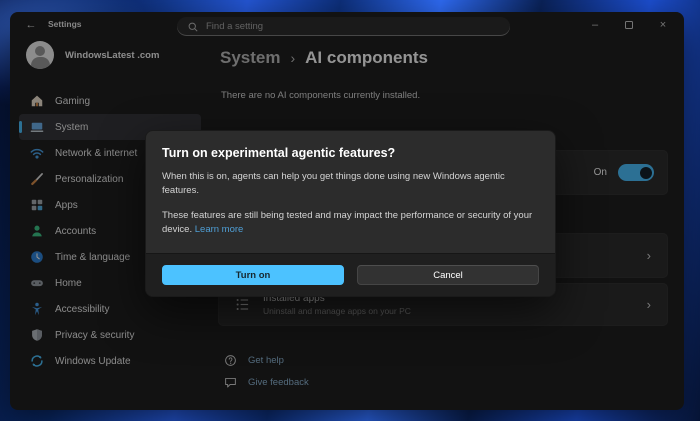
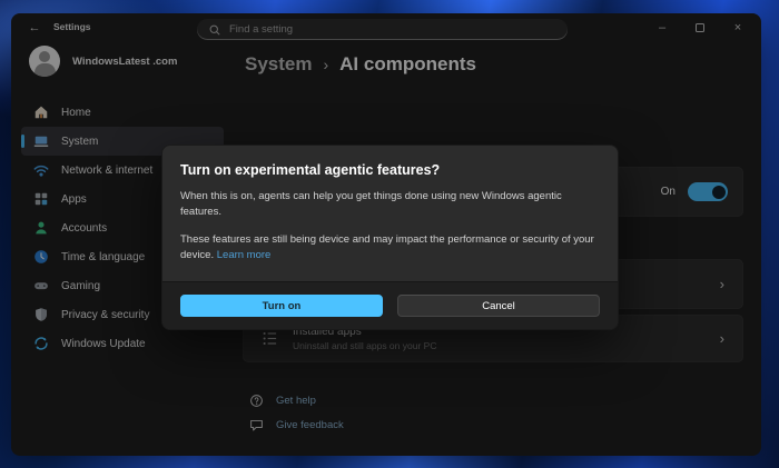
  ←
  Settings
  Find a setting
  –
  ×
  WindowsLatest .com
- Gaming
+ Home
  System
  Network & internet
- Personalization
  Apps
  Accounts
  Time & language
- Home
+ Gaming
- Accessibility
  Privacy & security
  Windows Update
  System
  ›
  AI components
- There are no AI components currently installed.
  On
  ›
  Installed apps
- Uninstall and manage apps on your PC
+ Uninstall and still apps on your PC
  ›
  Get help
  Give feedback
  Turn on experimental agentic features?
  When this is on, agents can help you get things done using new Windows agentic features.
- These features are still being tested and may impact the performance or security of your device. Learn more
+ These features are still being device and may impact the performance or security of your device. Learn more
  Turn on
  Cancel
